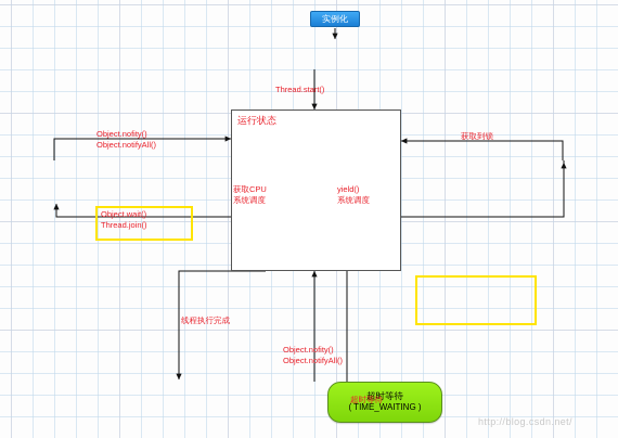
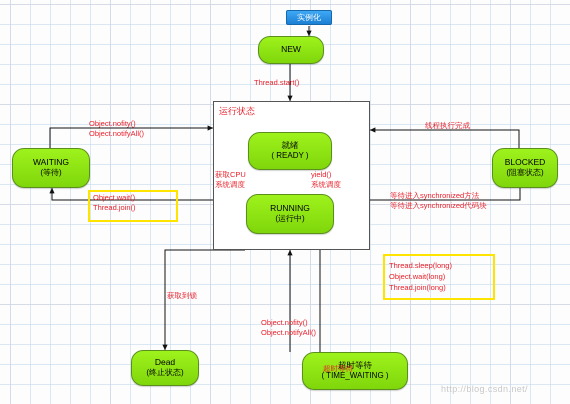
  实例化
+ NEW
  Thread.start()
  运行状态
+ 就绪
+ ( READY )
+ RUNNING
+ (运行中)
  获取CPU
  系统调度
  yield()
  系统调度
+ WAITING
+ (等待)
+ BLOCKED
+ (阻塞状态)
+ Dead
+ (终止状态)
  超时等待
  ( TIME_WAITING )
  Object.nofity()
  Object.notifyAll()
- 获取到锁
+ 线程执行完成
+ 等待进入synchronized方法
+ 等待进入synchronized代码块
- 线程执行完成
+ 获取到锁
  Object.nofity()
  Object.notifyAll()
  超时等待
  Object.wait()
  Thread.join()
+ Thread.sleep(long)
+ Object.wait(long)
+ Thread.join(long)
  http://blog.csdn.net/
